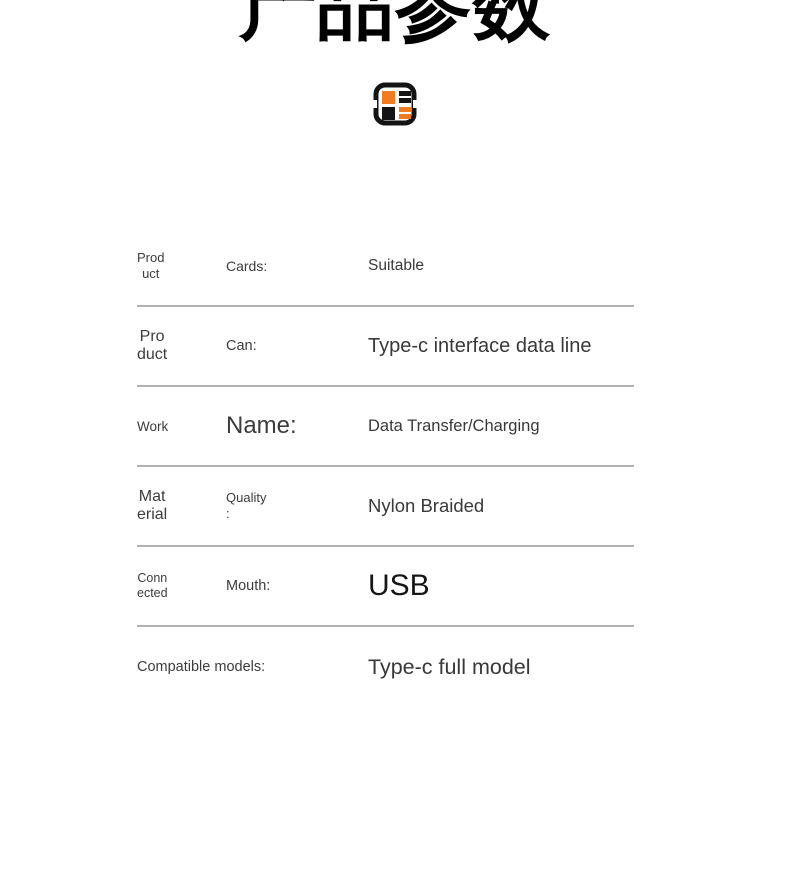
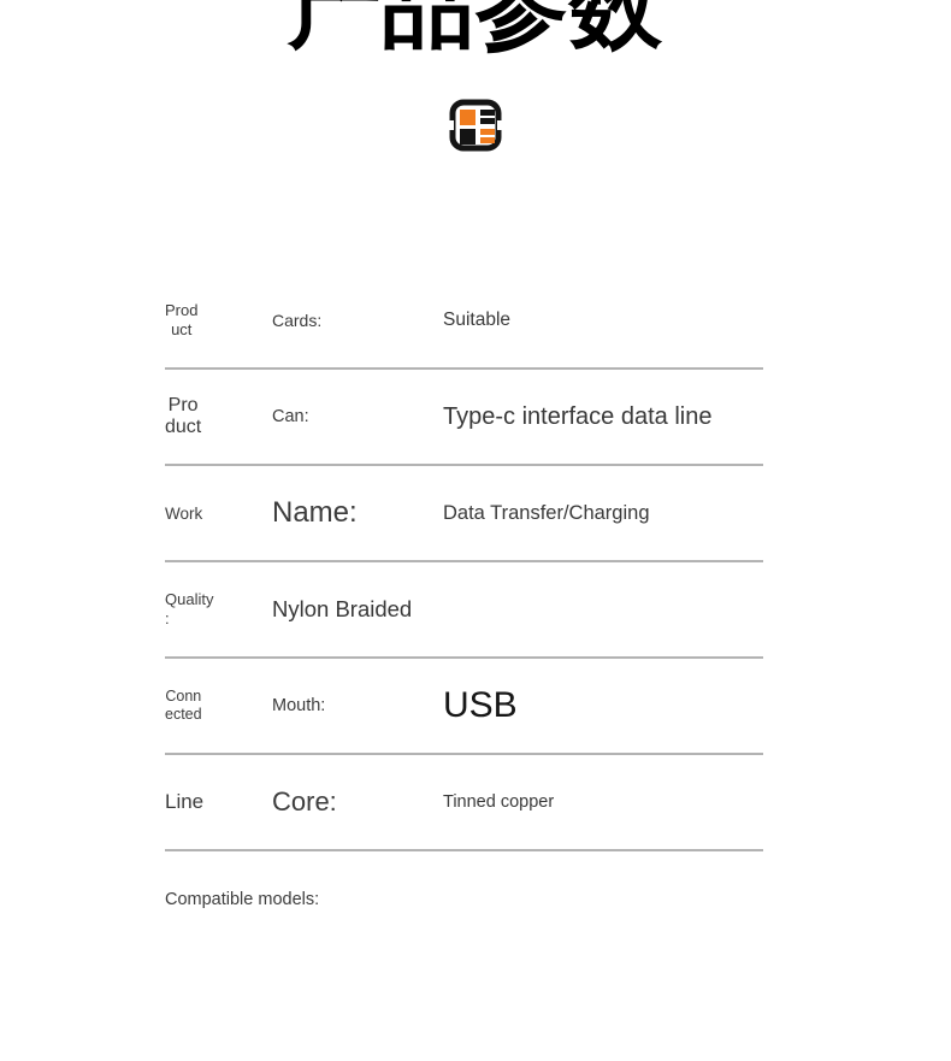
  产品参数
  Prod
  uct
  Cards:
  Suitable
  Pro
  duct
  Can:
  Type-c interface data line
  Work
  Name:
  Data Transfer/Charging
- Mat
- erial
  Quality
  :
  Nylon Braided
  Conn
  ected
  Mouth:
  USB
+ Line
+ Core:
+ Tinned copper
  Compatible models:
- Type-c full model
